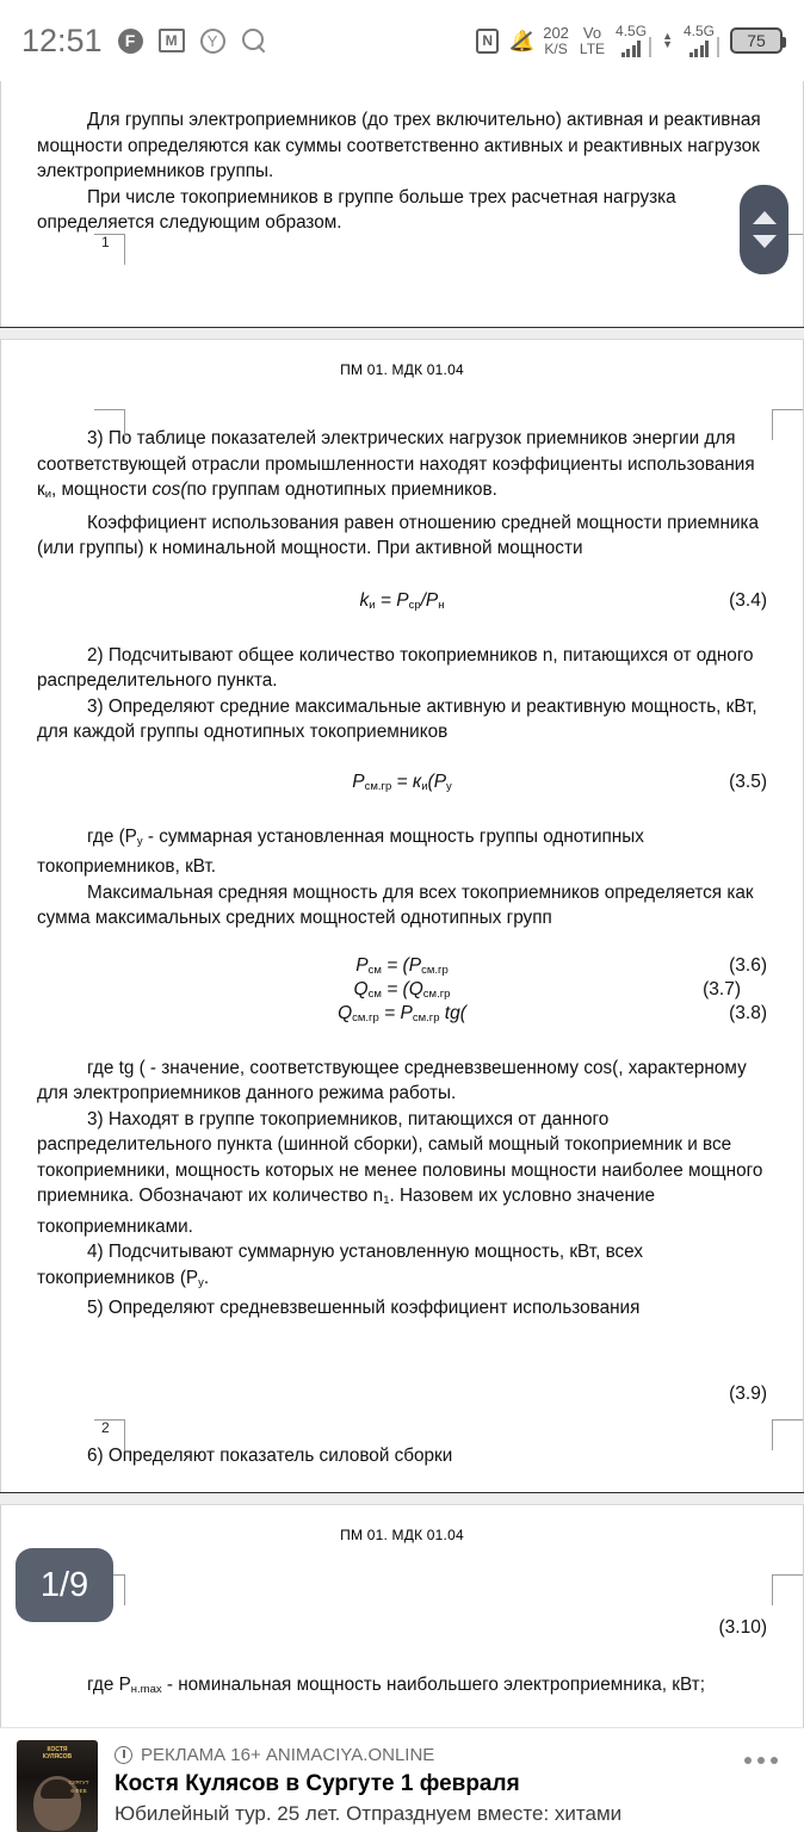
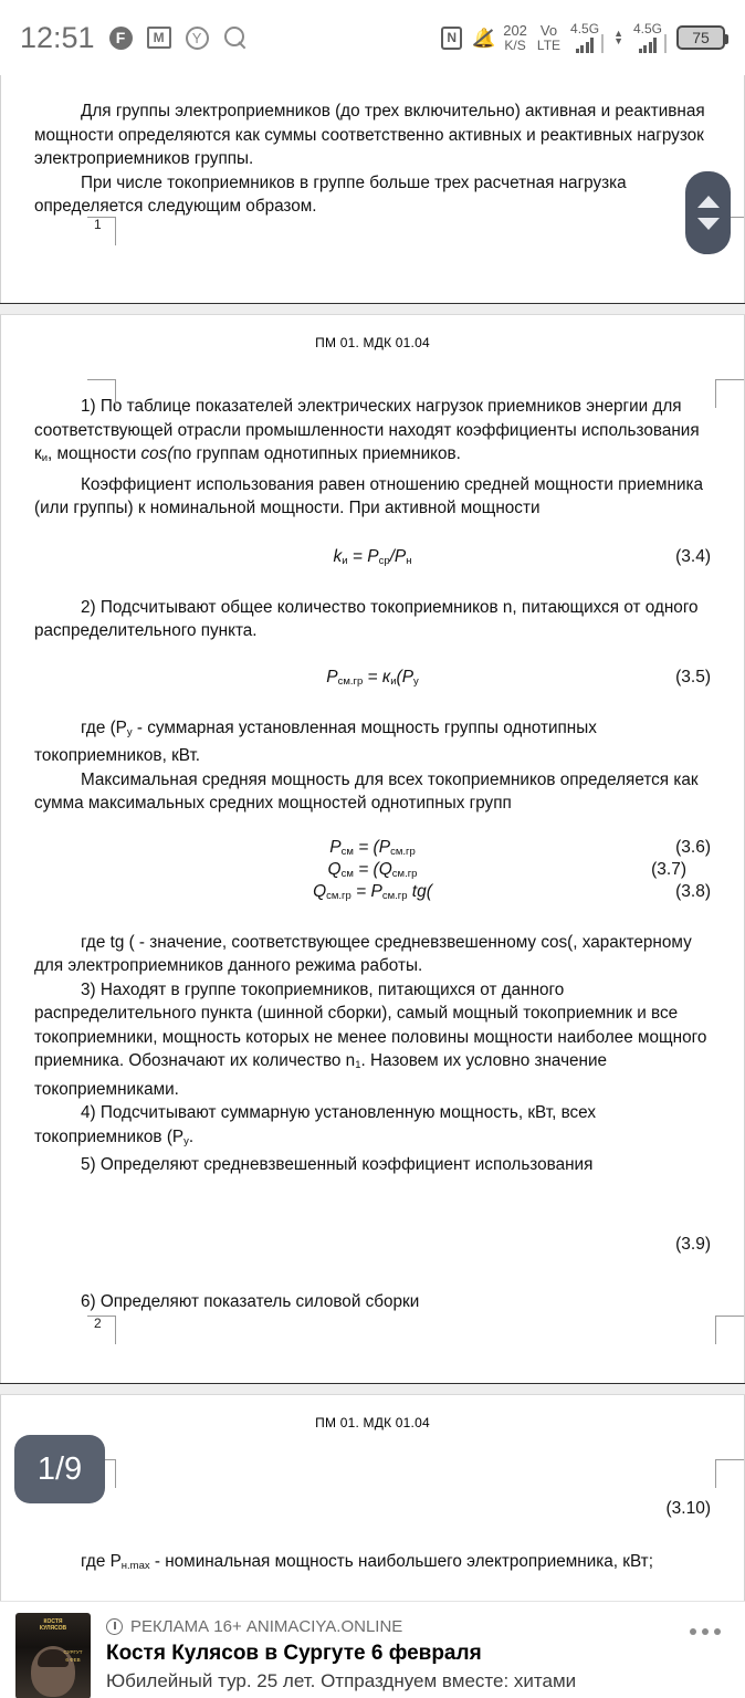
  12:51
  F
  M
  Y
  N
  🔔
  202
  K/S
  Vo
  LTE
  4.5G
  ▲
  ▼
  4.5G
  75
  Для группы электроприемников (до трех включительно) активная и реактивная мощности определяются как суммы соответственно активных и реактивных нагрузок электроприемников группы.
  При числе токоприемников в группе больше трех расчетная нагрузка определяется следующим образом.
  1
  ПМ 01. МДК 01.04
- 3) По таблице показателей электрических нагрузок приемников энергии для соответствующей отрасли промышленности находят коэффициенты использования ки, мощности cos(по группам однотипных приемников.
+ 1) По таблице показателей электрических нагрузок приемников энергии для соответствующей отрасли промышленности находят коэффициенты использования ки, мощности cos(по группам однотипных приемников.
  Коэффициент использования равен отношению средней мощности приемника (или группы) к номинальной мощности. При активной мощности
  kи = Pср/Pн
  (3.4)
  2) Подсчитывают общее количество токоприемников n, питающихся от одного распределительного пункта.
- 3) Определяют средние максимальные активную и реактивную мощность, кВт, для каждой группы однотипных токоприемников
  Pсм.гр = ки(Pу
  (3.5)
  где (Pу - суммарная установленная мощность группы однотипных токоприемников, кВт.
  Максимальная средняя мощность для всех токоприемников определяется как сумма максимальных средних мощностей однотипных групп
  Pсм = (Pсм.гр
  (3.6)
  Qсм = (Qсм.гр
  (3.7)
  Qсм.гр = Pсм.гр tg(
  (3.8)
  где tg ( - значение, соответствующее средневзвешенному cos(, характерному для электроприемников данного режима работы.
  3) Находят в группе токоприемников, питающихся от данного распределительного пункта (шинной сборки), самый мощный токоприемник и все токоприемники, мощность которых не менее половины мощности наиболее мощного приемника. Обозначают их количество n1. Назовем их условно значение токоприемниками.
  4) Подсчитывают суммарную установленную мощность, кВт, всех токоприемников (Pу.
  5) Определяют средневзвешенный коэффициент использования
  (3.9)
  6) Определяют показатель силовой сборки
  2
  ПМ 01. МДК 01.04
  (3.10)
  где Pн.max - номинальная мощность наибольшего электроприемника, кВт;
  1/9
  РЕКЛАМА 16+ ANIMACIYA.ONLINE
- Костя Кулясов в Сургуте 1 февраля
+ Костя Кулясов в Сургуте 6 февраля
  Юбилейный тур. 25 лет. Отпразднуем вместе: хитами
